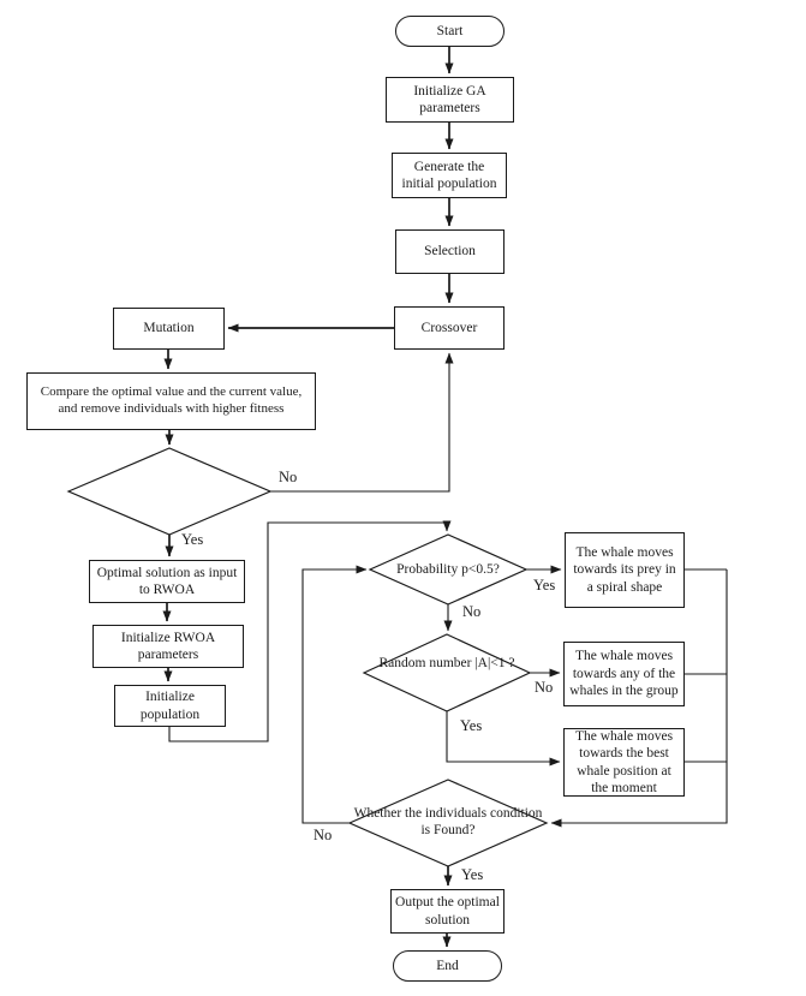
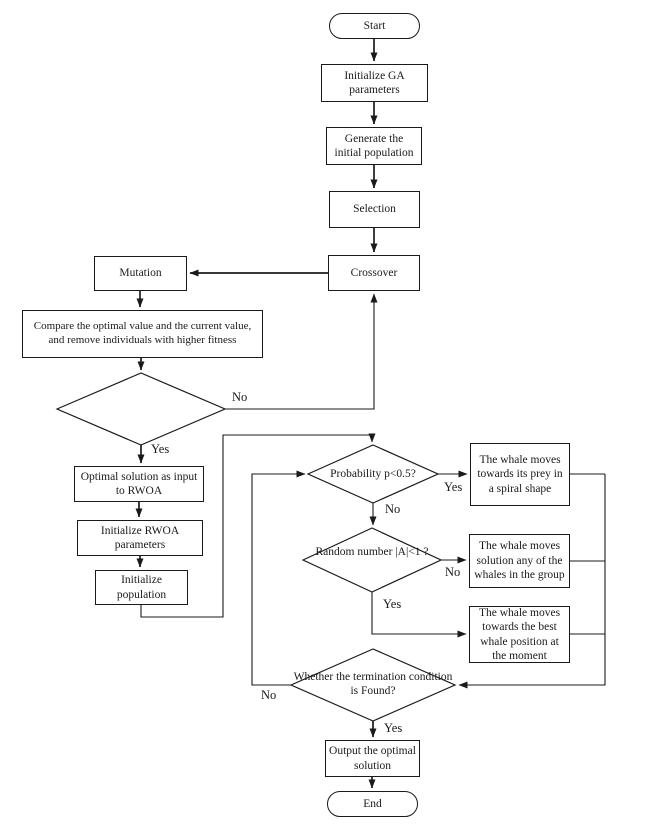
  Start
  End
  Initialize GA parameters
  Generate the initial population
  Selection
  Crossover
  Mutation
  Compare the optimal value and the current value, and remove individuals with higher fitness
  Optimal solution as input to RWOA
  Initialize RWOA parameters
  Initialize population
  The whale moves towards its prey in a spiral shape
- The whale moves towards any of the whales in the group
+ The whale moves solution any of the whales in the group
  The whale moves towards the best whale position at the moment
  Output the optimal solution
  Probability p<0.5?
  Random number |A|<1 ?
- Whether the individuals condition is Found?
+ Whether the termination condition is Found?
  No
  Yes
  Yes
  No
  No
  Yes
  No
  Yes
